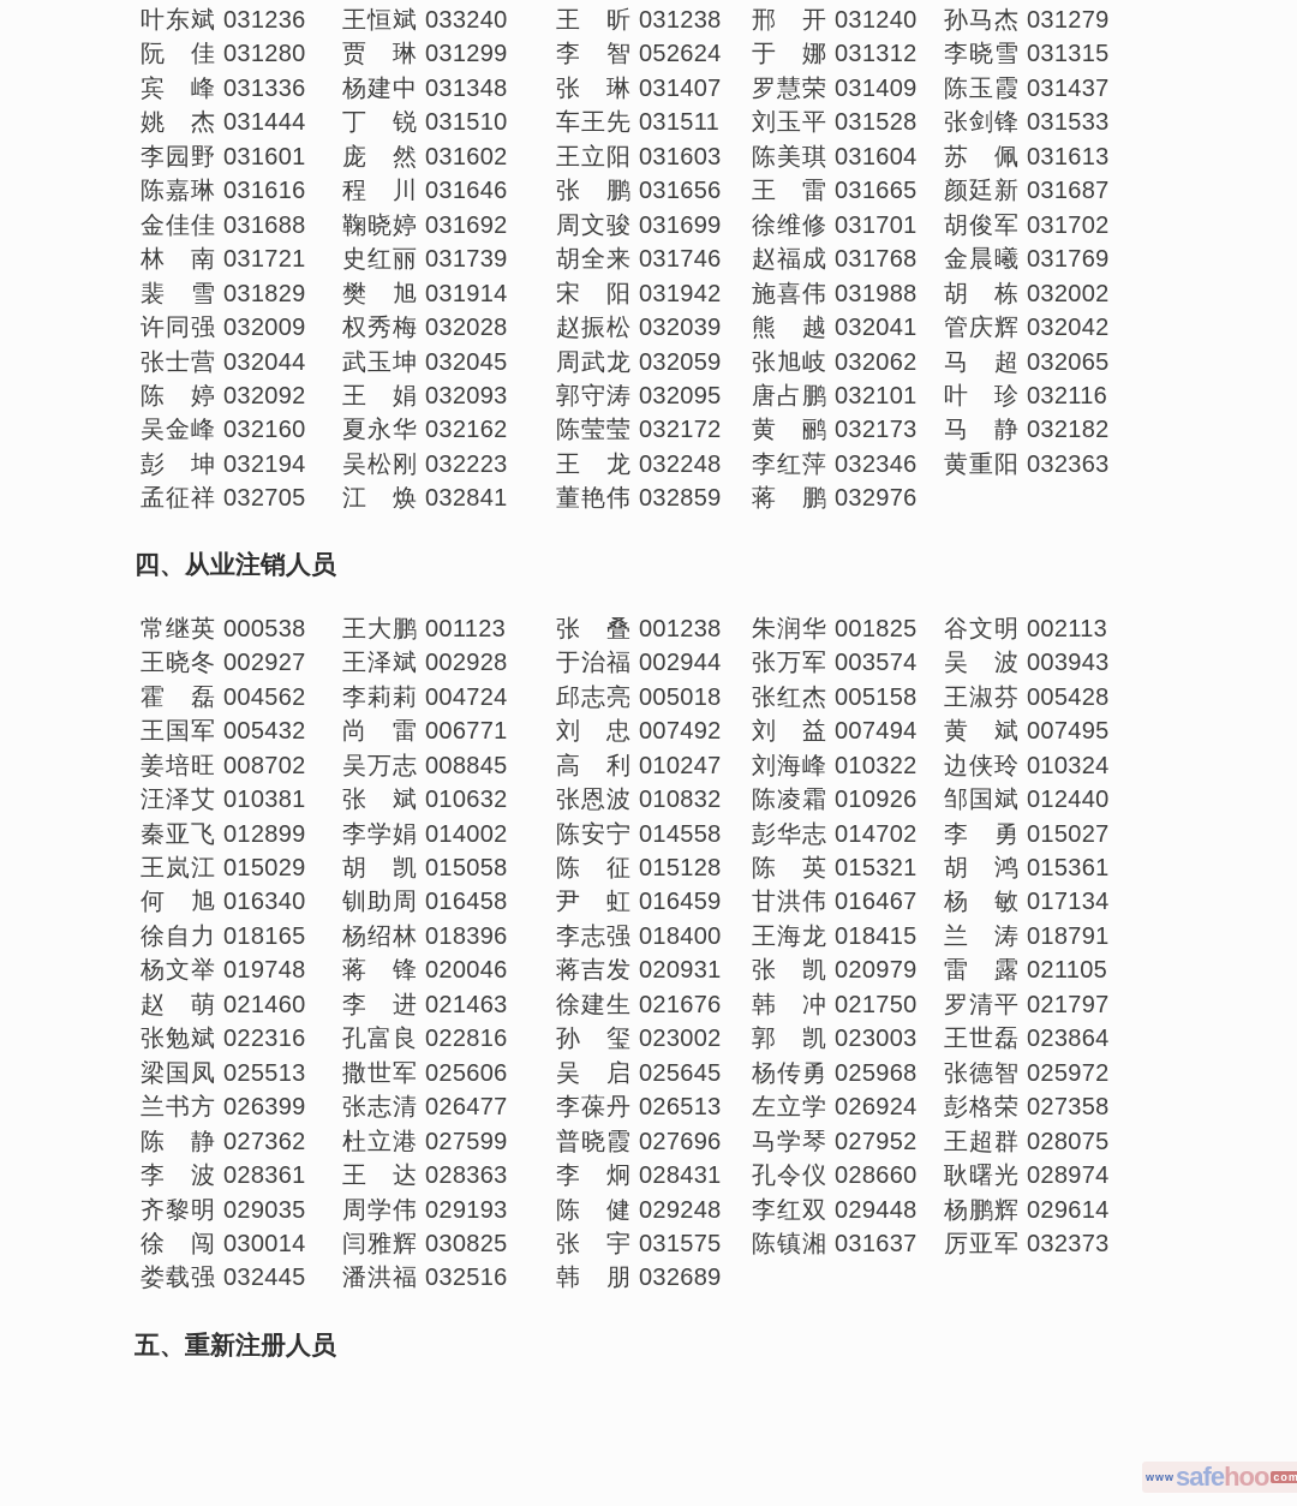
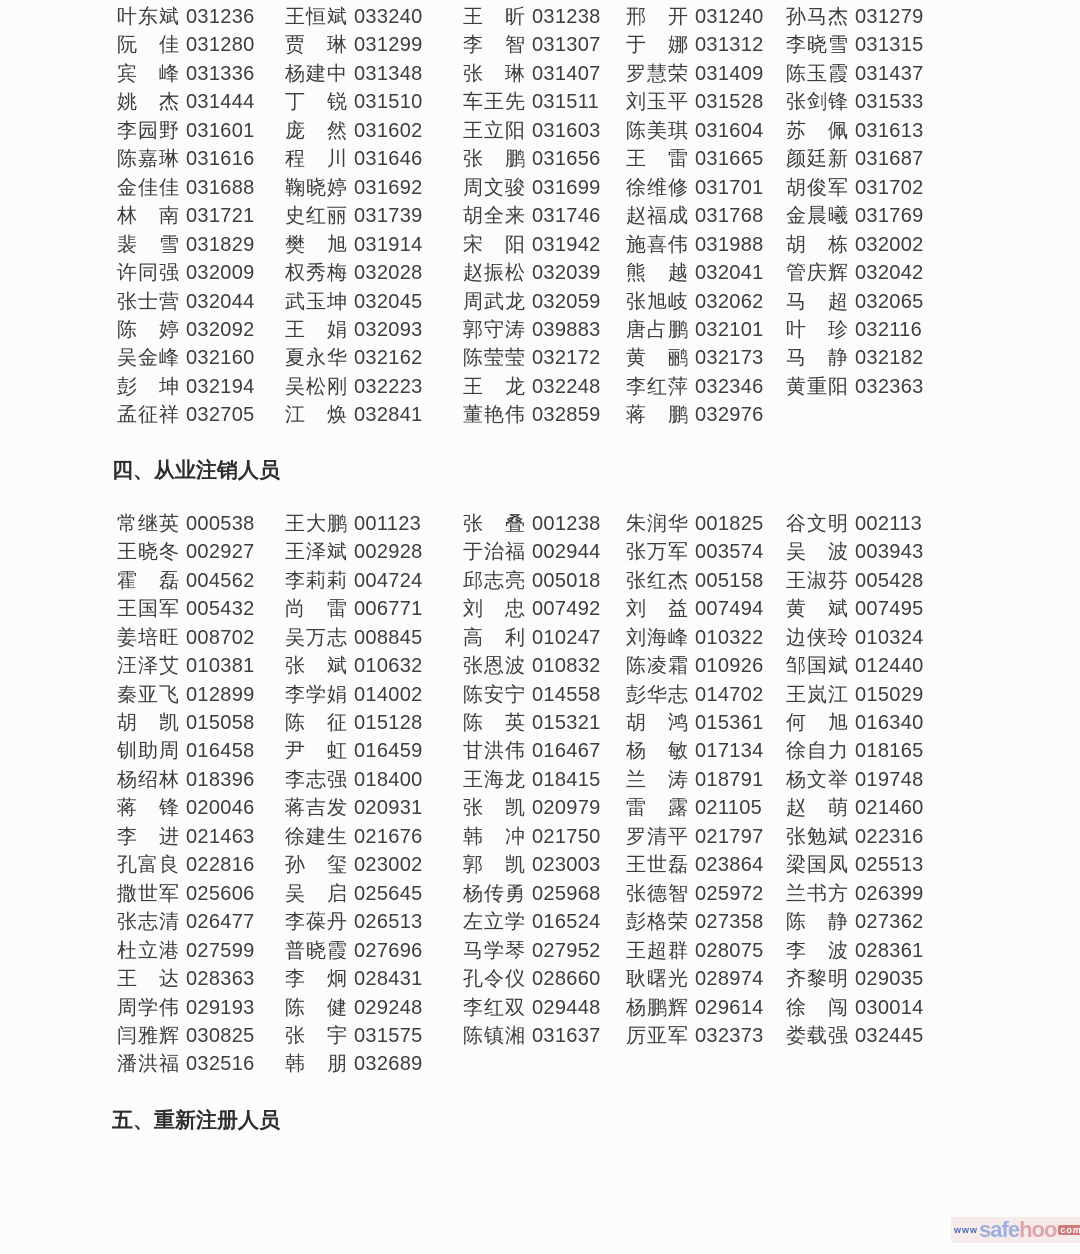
  叶东斌 031236
  王恒斌 033240
  王昕 031238
  邢开 031240
  孙马杰 031279
  阮佳 031280
  贾琳 031299
- 李智 052624
+ 李智 031307
  于娜 031312
  李晓雪 031315
  宾峰 031336
  杨建中 031348
  张琳 031407
  罗慧荣 031409
  陈玉霞 031437
  姚杰 031444
  丁锐 031510
  车王先 031511
  刘玉平 031528
  张剑锋 031533
  李园野 031601
  庞然 031602
  王立阳 031603
  陈美琪 031604
  苏佩 031613
  陈嘉琳 031616
  程川 031646
  张鹏 031656
  王雷 031665
  颜廷新 031687
  金佳佳 031688
  鞠晓婷 031692
  周文骏 031699
  徐维修 031701
  胡俊军 031702
  林南 031721
  史红丽 031739
  胡全来 031746
  赵福成 031768
  金晨曦 031769
  裴雪 031829
  樊旭 031914
  宋阳 031942
  施喜伟 031988
  胡栋 032002
  许同强 032009
  权秀梅 032028
  赵振松 032039
  熊越 032041
  管庆辉 032042
  张士营 032044
  武玉坤 032045
  周武龙 032059
  张旭岐 032062
  马超 032065
  陈婷 032092
  王娟 032093
- 郭守涛 032095
+ 郭守涛 039883
  唐占鹏 032101
  叶珍 032116
  吴金峰 032160
  夏永华 032162
  陈莹莹 032172
  黄鹂 032173
  马静 032182
  彭坤 032194
  吴松刚 032223
  王龙 032248
  李红萍 032346
  黄重阳 032363
  孟征祥 032705
  江焕 032841
  董艳伟 032859
  蒋鹏 032976
  四、从业注销人员
  常继英 000538
  王大鹏 001123
  张叠 001238
  朱润华 001825
  谷文明 002113
  王晓冬 002927
  王泽斌 002928
  于治福 002944
  张万军 003574
  吴波 003943
  霍磊 004562
  李莉莉 004724
  邱志亮 005018
  张红杰 005158
  王淑芬 005428
  王国军 005432
  尚雷 006771
  刘忠 007492
  刘益 007494
  黄斌 007495
  姜培旺 008702
  吴万志 008845
  高利 010247
  刘海峰 010322
  边侠玲 010324
  汪泽艾 010381
  张斌 010632
  张恩波 010832
  陈凌霜 010926
  邹国斌 012440
  秦亚飞 012899
  李学娟 014002
  陈安宁 014558
  彭华志 014702
- 李勇 015027
  王岚江 015029
  胡凯 015058
  陈征 015128
  陈英 015321
  胡鸿 015361
  何旭 016340
  钏助周 016458
  尹虹 016459
  甘洪伟 016467
  杨敏 017134
  徐自力 018165
  杨绍林 018396
  李志强 018400
  王海龙 018415
  兰涛 018791
  杨文举 019748
  蒋锋 020046
  蒋吉发 020931
  张凯 020979
  雷露 021105
  赵萌 021460
  李进 021463
  徐建生 021676
  韩冲 021750
  罗清平 021797
  张勉斌 022316
  孔富良 022816
  孙玺 023002
  郭凯 023003
  王世磊 023864
  梁国凤 025513
  撒世军 025606
  吴启 025645
  杨传勇 025968
  张德智 025972
  兰书方 026399
  张志清 026477
  李葆丹 026513
- 左立学 026924
+ 左立学 016524
  彭格荣 027358
  陈静 027362
  杜立港 027599
  普晓霞 027696
  马学琴 027952
  王超群 028075
  李波 028361
  王达 028363
  李炯 028431
  孔令仪 028660
  耿曙光 028974
  齐黎明 029035
  周学伟 029193
  陈健 029248
  李红双 029448
  杨鹏辉 029614
  徐闯 030014
  闫雅辉 030825
  张宇 031575
  陈镇湘 031637
  厉亚军 032373
  娄载强 032445
  潘洪福 032516
  韩朋 032689
  五、重新注册人员
  www
  safe
  hoo
  com
